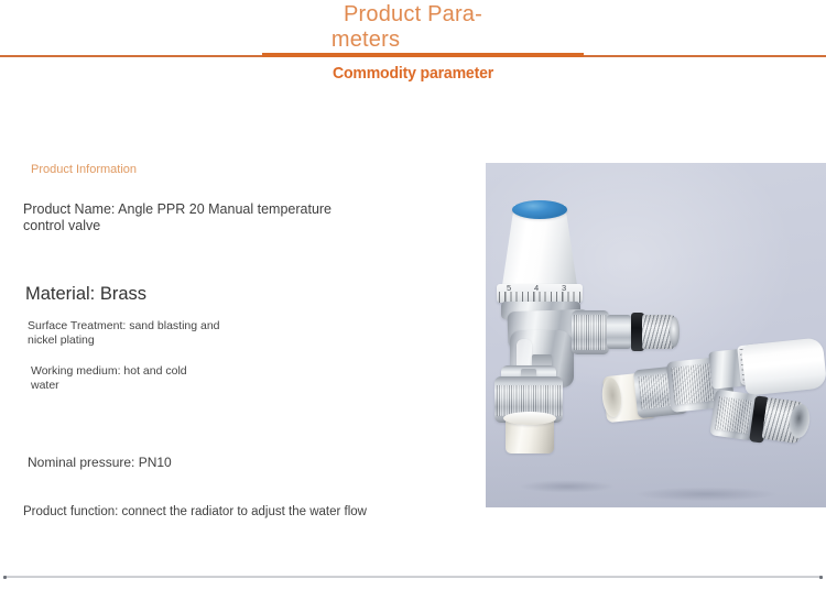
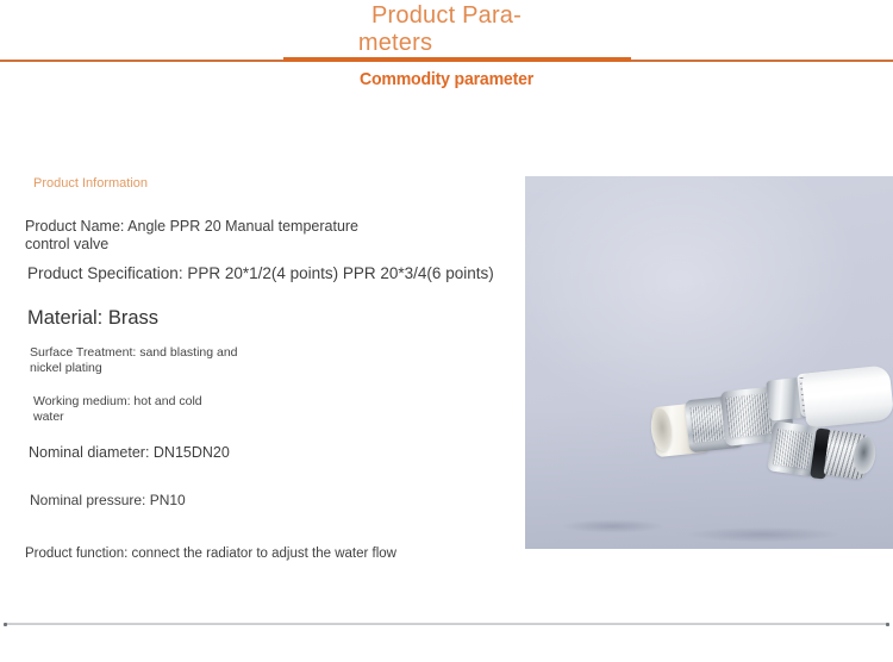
  Product Para-
  meters
  Commodity parameter
  Product Information
  Product Name: Angle PPR 20 Manual temperature
  control valve
+ Product Specification: PPR 20*1/2(4 points) PPR 20*3/4(6 points)
  Material: Brass
  Surface Treatment: sand blasting and
  nickel plating
  Working medium: hot and cold
  water
+ Nominal diameter: DN15DN20
  Nominal pressure: PN10
  Product function: connect the radiator to adjust the water flow
- 5
- 4
- 3
